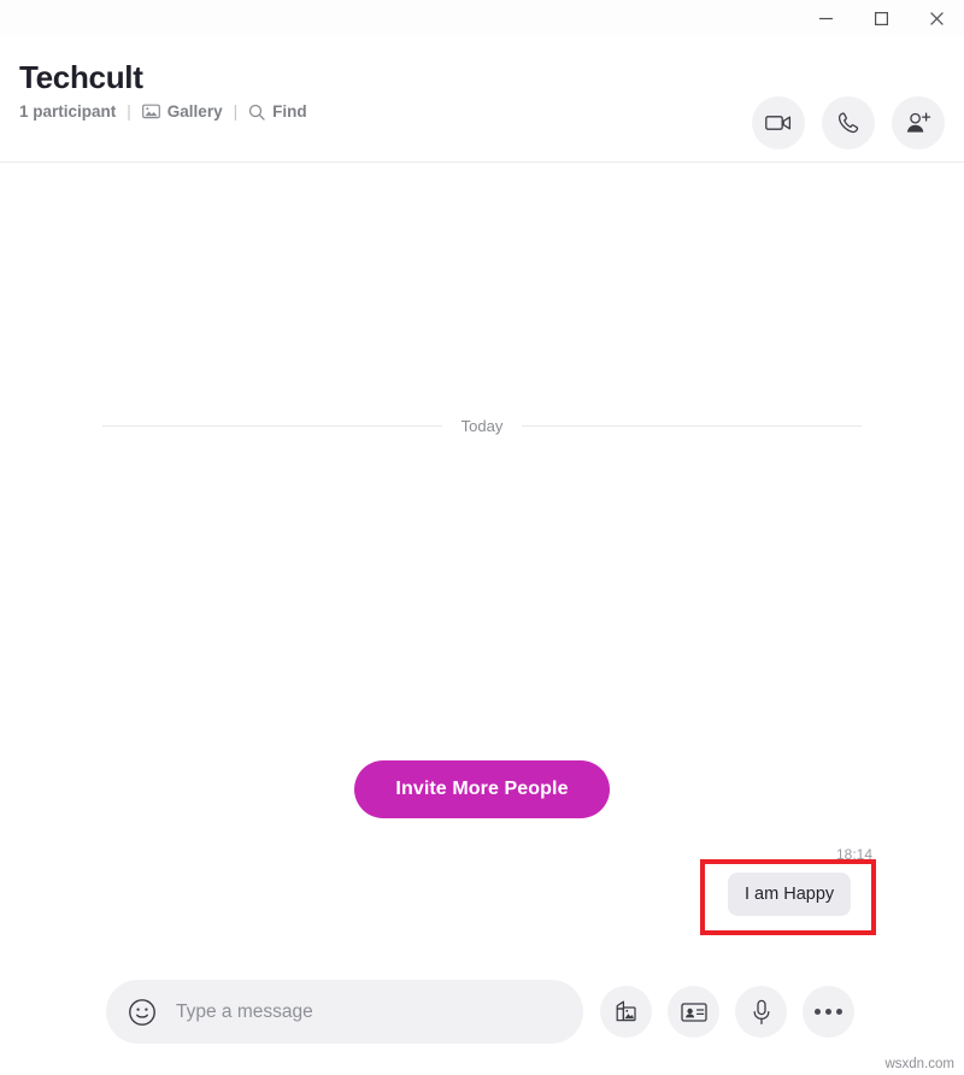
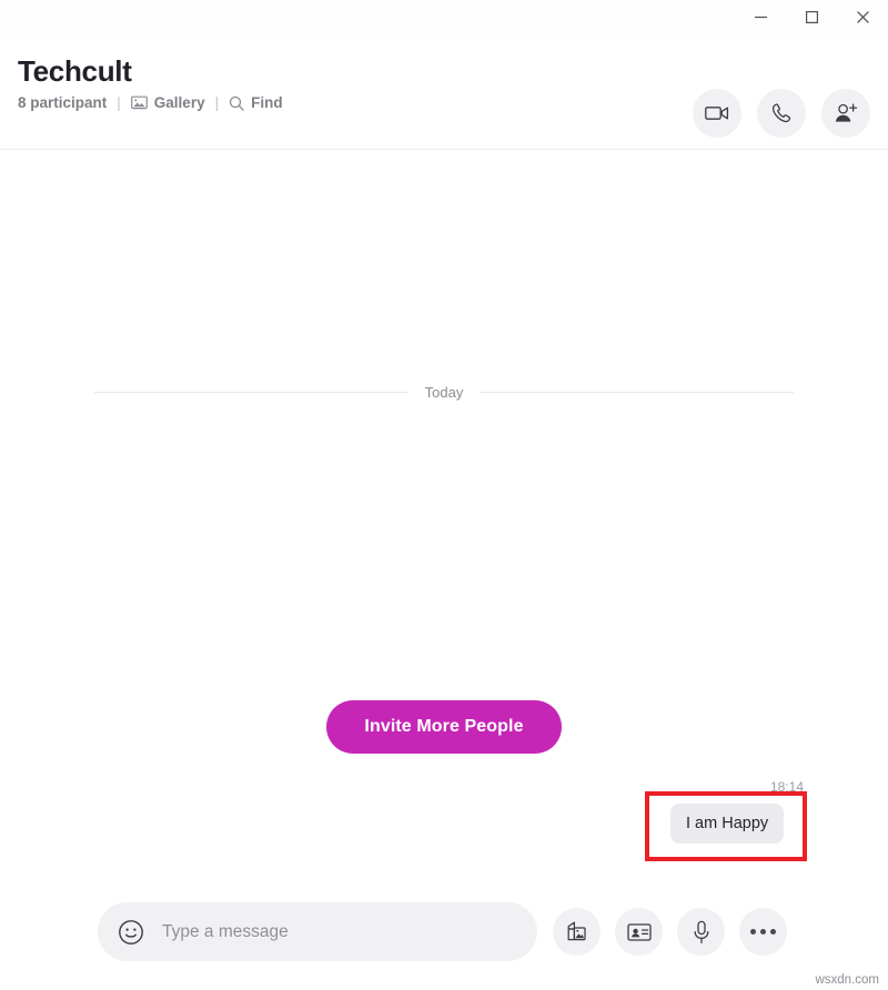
  Techcult
- 1 participant
+ 8 participant
  |
  Gallery
  |
  Find
  Today
  Invite More People
  18:14
  I am Happy
  Type a message
  wsxdn.com
